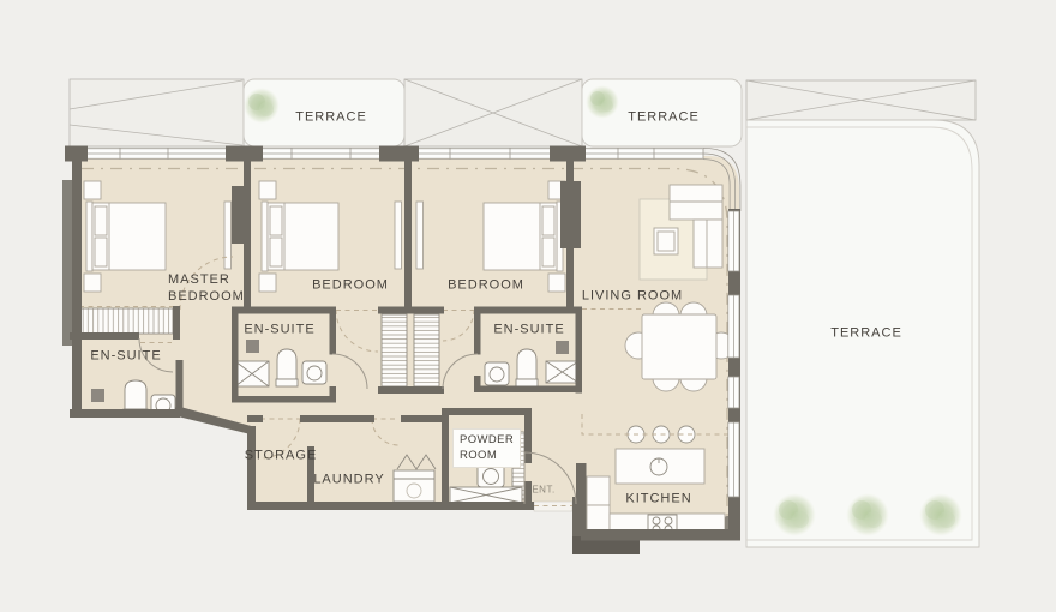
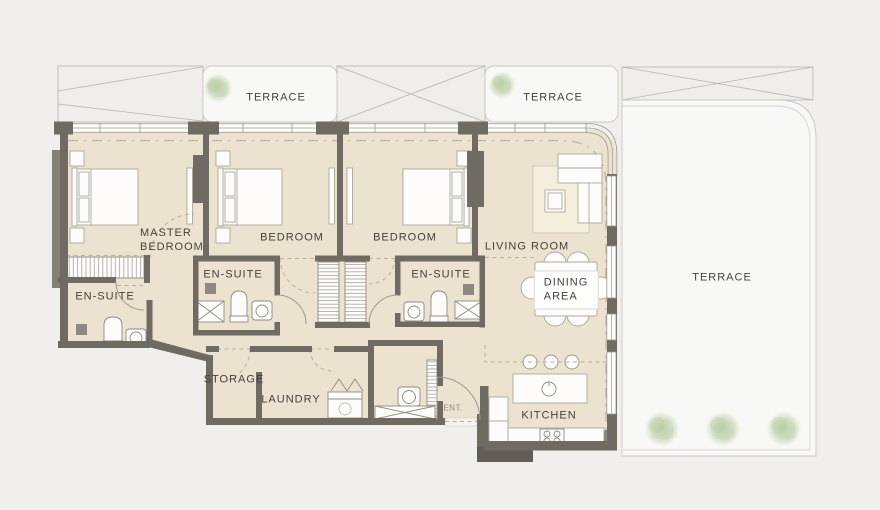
  TERRACE
  TERRACE
  TERRACE
  MASTER
  BEDROOM
  BEDROOM
  BEDROOM
  LIVING ROOM
  EN-SUITE
  EN-SUITE
  EN-SUITE
+ DINING
+ AREA
  STORAGE
  LAUNDRY
- POWDER
- ROOM
  ENT.
  KITCHEN
